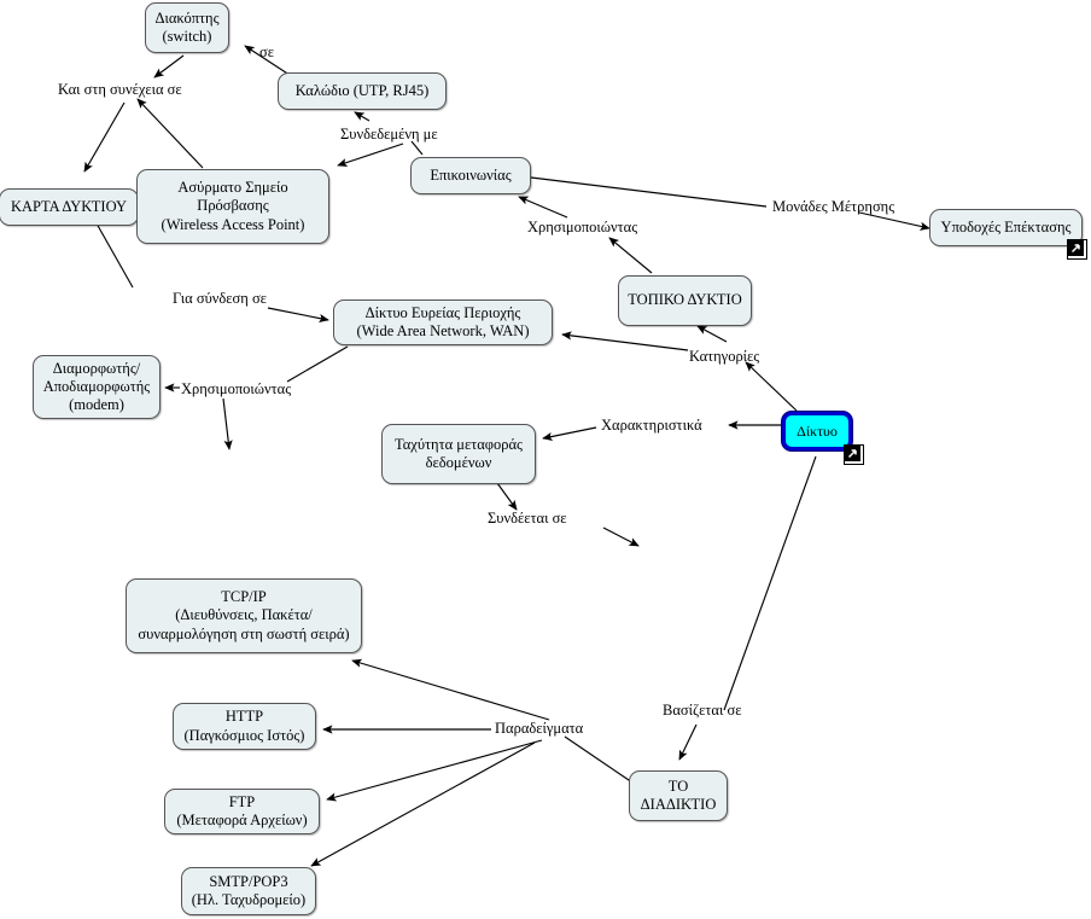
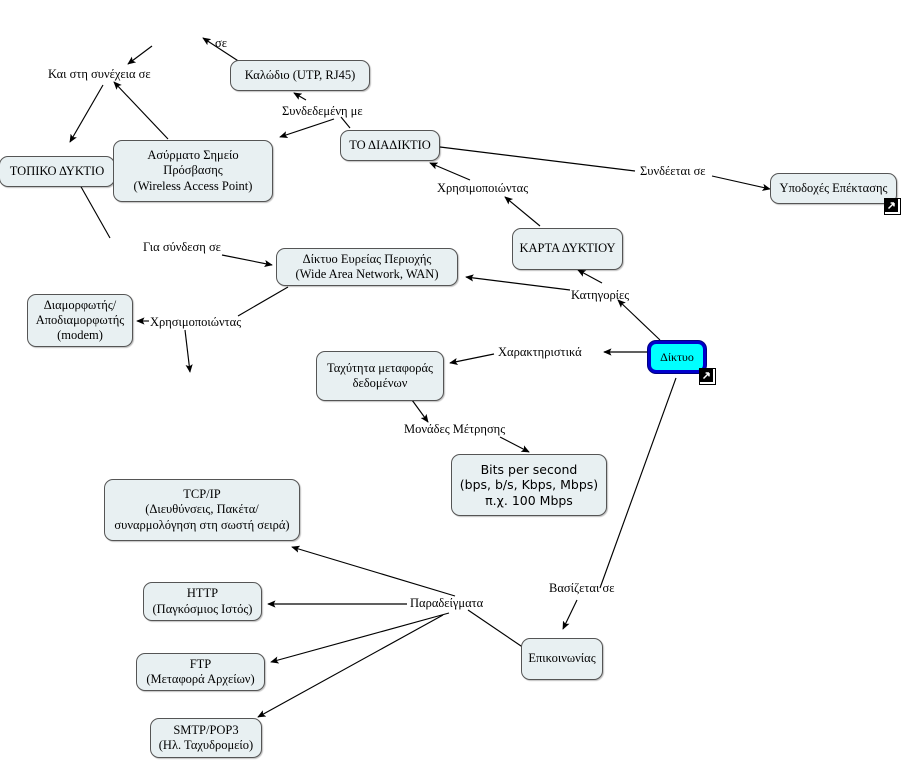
- Διακόπτης
- (switch)
  Καλώδιο (UTP, RJ45)
- ΚΑΡΤΑ ΔΥΚΤΙΟΥ
+ ΤΟΠΙΚΟ ΔΥΚΤΙΟ
  Ασύρματο Σημείο
  Πρόσβασης
  (Wireless Access Point)
- Επικοινωνίας
+ ΤΟ ΔΙΑΔΙΚΤΙΟ
  Υποδοχές Επέκτασης
- ΤΟΠΙΚΟ ΔΥΚΤΙΟ
+ ΚΑΡΤΑ ΔΥΚΤΙΟΥ
  Δίκτυο Ευρείας Περιοχής
  (Wide Area Network, WAN)
  Διαμορφωτής/
  Αποδιαμορφωτής
  (modem)
  Δίκτυο
  Ταχύτητα μεταφοράς
  δεδομένων
+ Bits per second
+ (bps, b/s, Kbps, Mbps)
+ π.χ. 100 Mbps
  TCP/IP
  (Διευθύνσεις, Πακέτα/
  συναρμολόγηση στη σωστή σειρά)
  HTTP
  (Παγκόσμιος Ιστός)
  FTP
  (Μεταφορά Αρχείων)
  SMTP/POP3
  (Ηλ. Ταχυδρομείο)
- ΤΟ ΔΙΑΔΙΚΤΙΟ
+ Επικοινωνίας
  σε
  Και στη συνέχεια σε
  Συνδεδεμένη με
- Μονάδες Μέτρησης
+ Συνδέεται σε
  Χρησιμοποιώντας
  Για σύνδεση σε
  Κατηγορίες
  Χρησιμοποιώντας
  Χαρακτηριστικά
- Συνδέεται σε
+ Μονάδες Μέτρησης
  Παραδείγματα
  Βασίζεται σε
